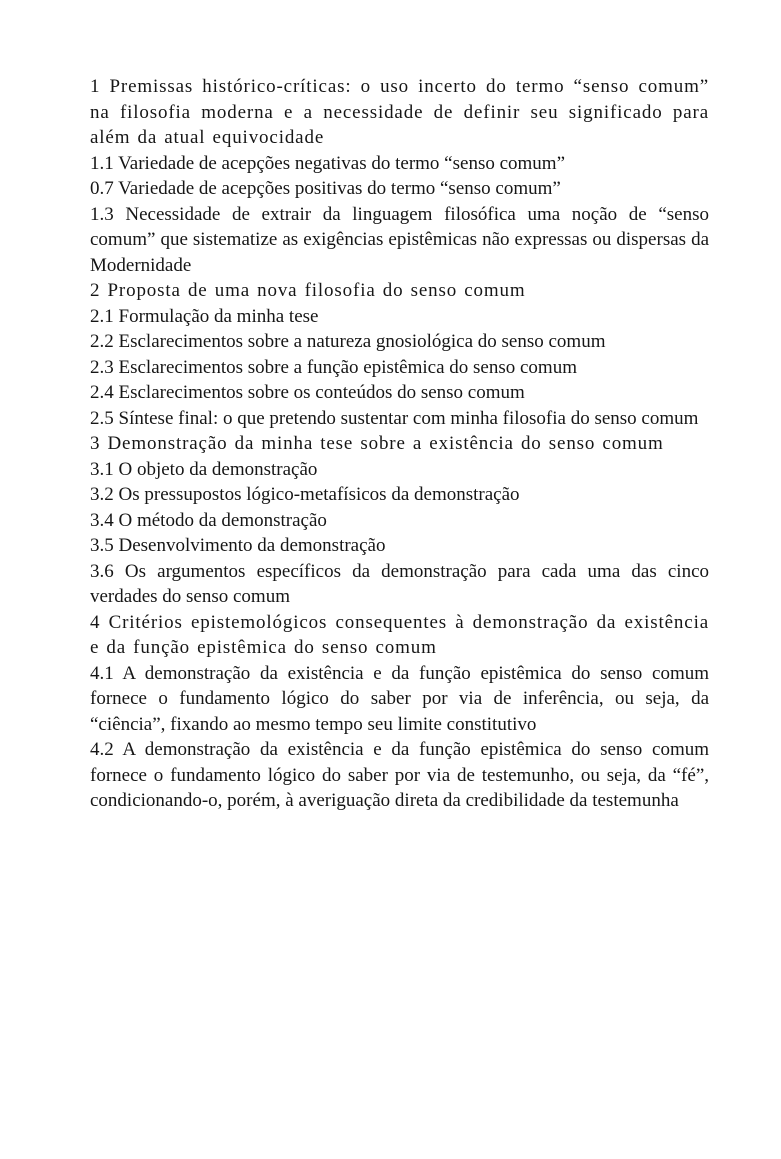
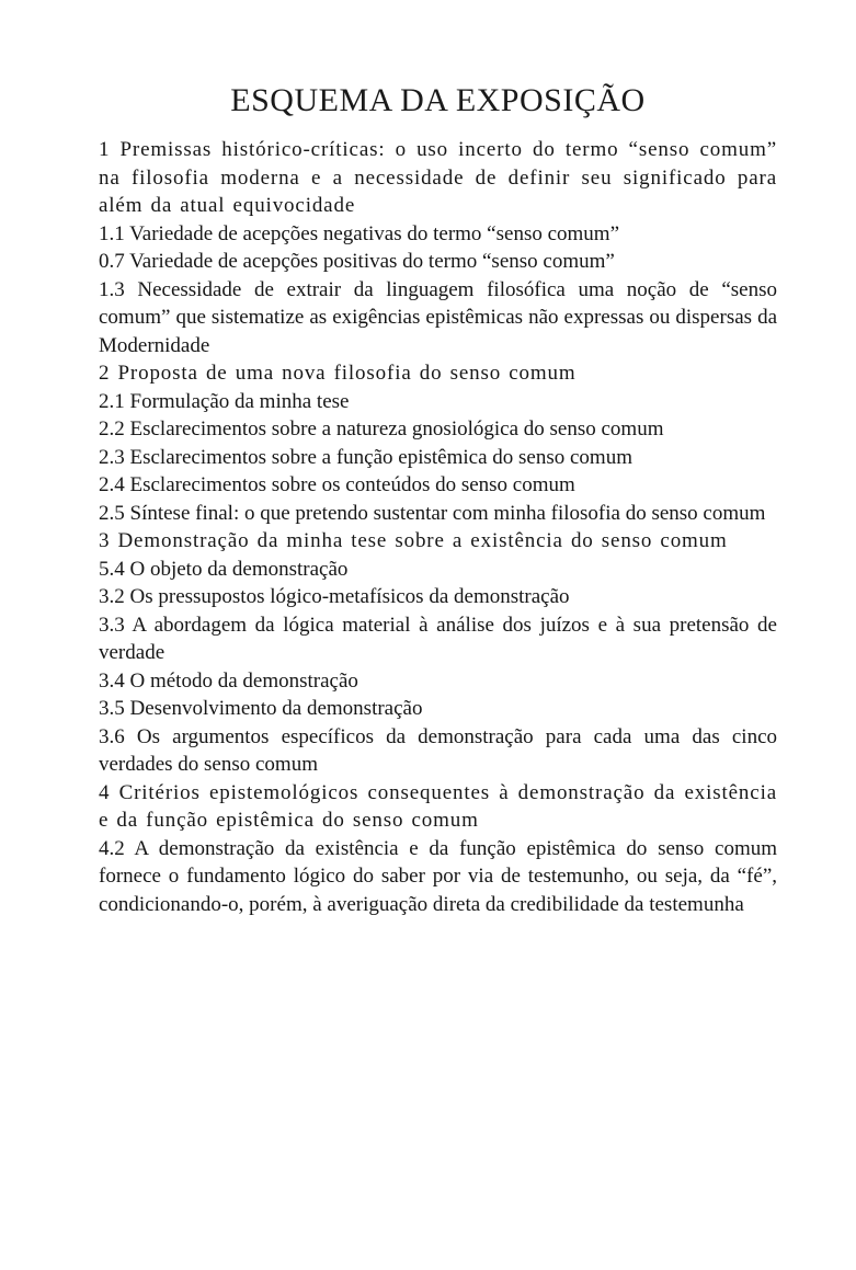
+ ESQUEMA DA EXPOSIÇÃO
  1 Premissas histórico-críticas: o uso incerto do termo “senso comum” na filosofia moderna e a necessidade de definir seu significado para além da atual equivocidade
  1.1 Variedade de acepções negativas do termo “senso comum”
  0.7 Variedade de acepções positivas do termo “senso comum”
  1.3 Necessidade de extrair da linguagem filosófica uma noção de “senso comum” que sistematize as exigências epistêmicas não expressas ou dispersas da Modernidade
  2 Proposta de uma nova filosofia do senso comum
  2.1 Formulação da minha tese
  2.2 Esclarecimentos sobre a natureza gnosiológica do senso comum
  2.3 Esclarecimentos sobre a função epistêmica do senso comum
  2.4 Esclarecimentos sobre os conteúdos do senso comum
  2.5 Síntese final: o que pretendo sustentar com minha filosofia do senso comum
  3 Demonstração da minha tese sobre a existência do senso comum
- 3.1 O objeto da demonstração
+ 5.4 O objeto da demonstração
  3.2 Os pressupostos lógico-metafísicos da demonstração
+ 3.3 A abordagem da lógica material à análise dos juízos e à sua pretensão de verdade
  3.4 O método da demonstração
  3.5 Desenvolvimento da demonstração
  3.6 Os argumentos específicos da demonstração para cada uma das cinco verdades do senso comum
  4 Critérios epistemológicos consequentes à demonstração da existência e da função epistêmica do senso comum
- 4.1 A demonstração da existência e da função epistêmica do senso comum fornece o fundamento lógico do saber por via de inferência, ou seja, da “ciência”, fixando ao mesmo tempo seu limite constitutivo
  4.2 A demonstração da existência e da função epistêmica do senso comum fornece o fundamento lógico do saber por via de testemunho, ou seja, da “fé”, condicionando-o, porém, à averiguação direta da credibilidade da testemunha
